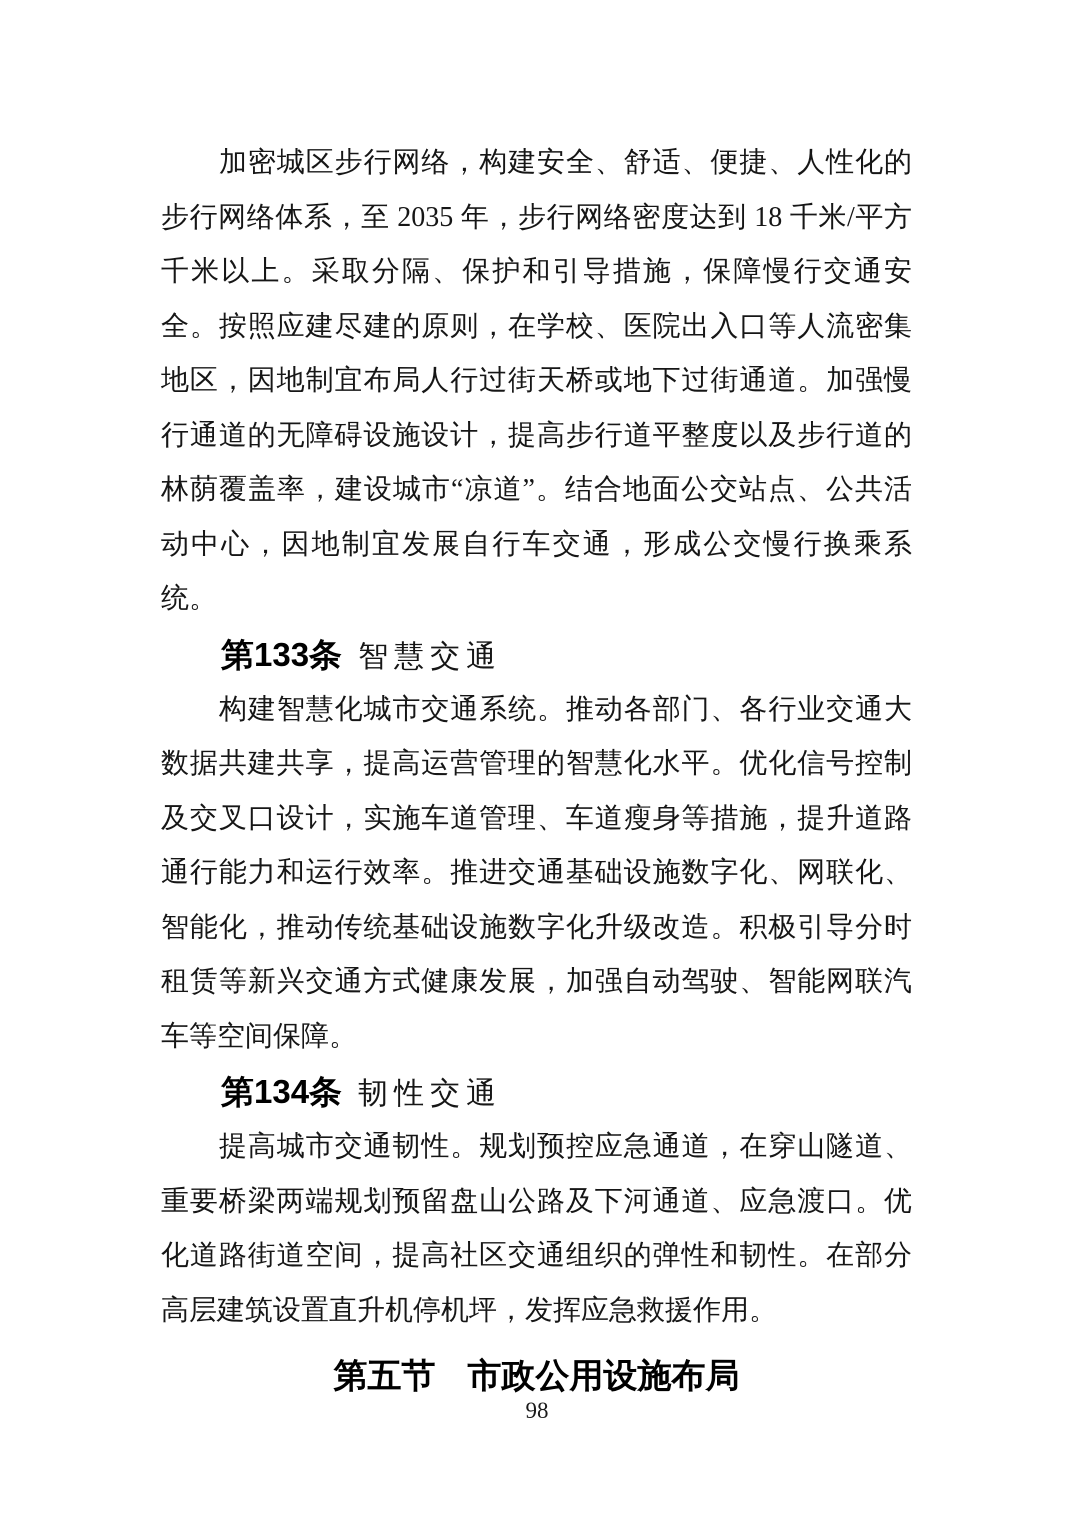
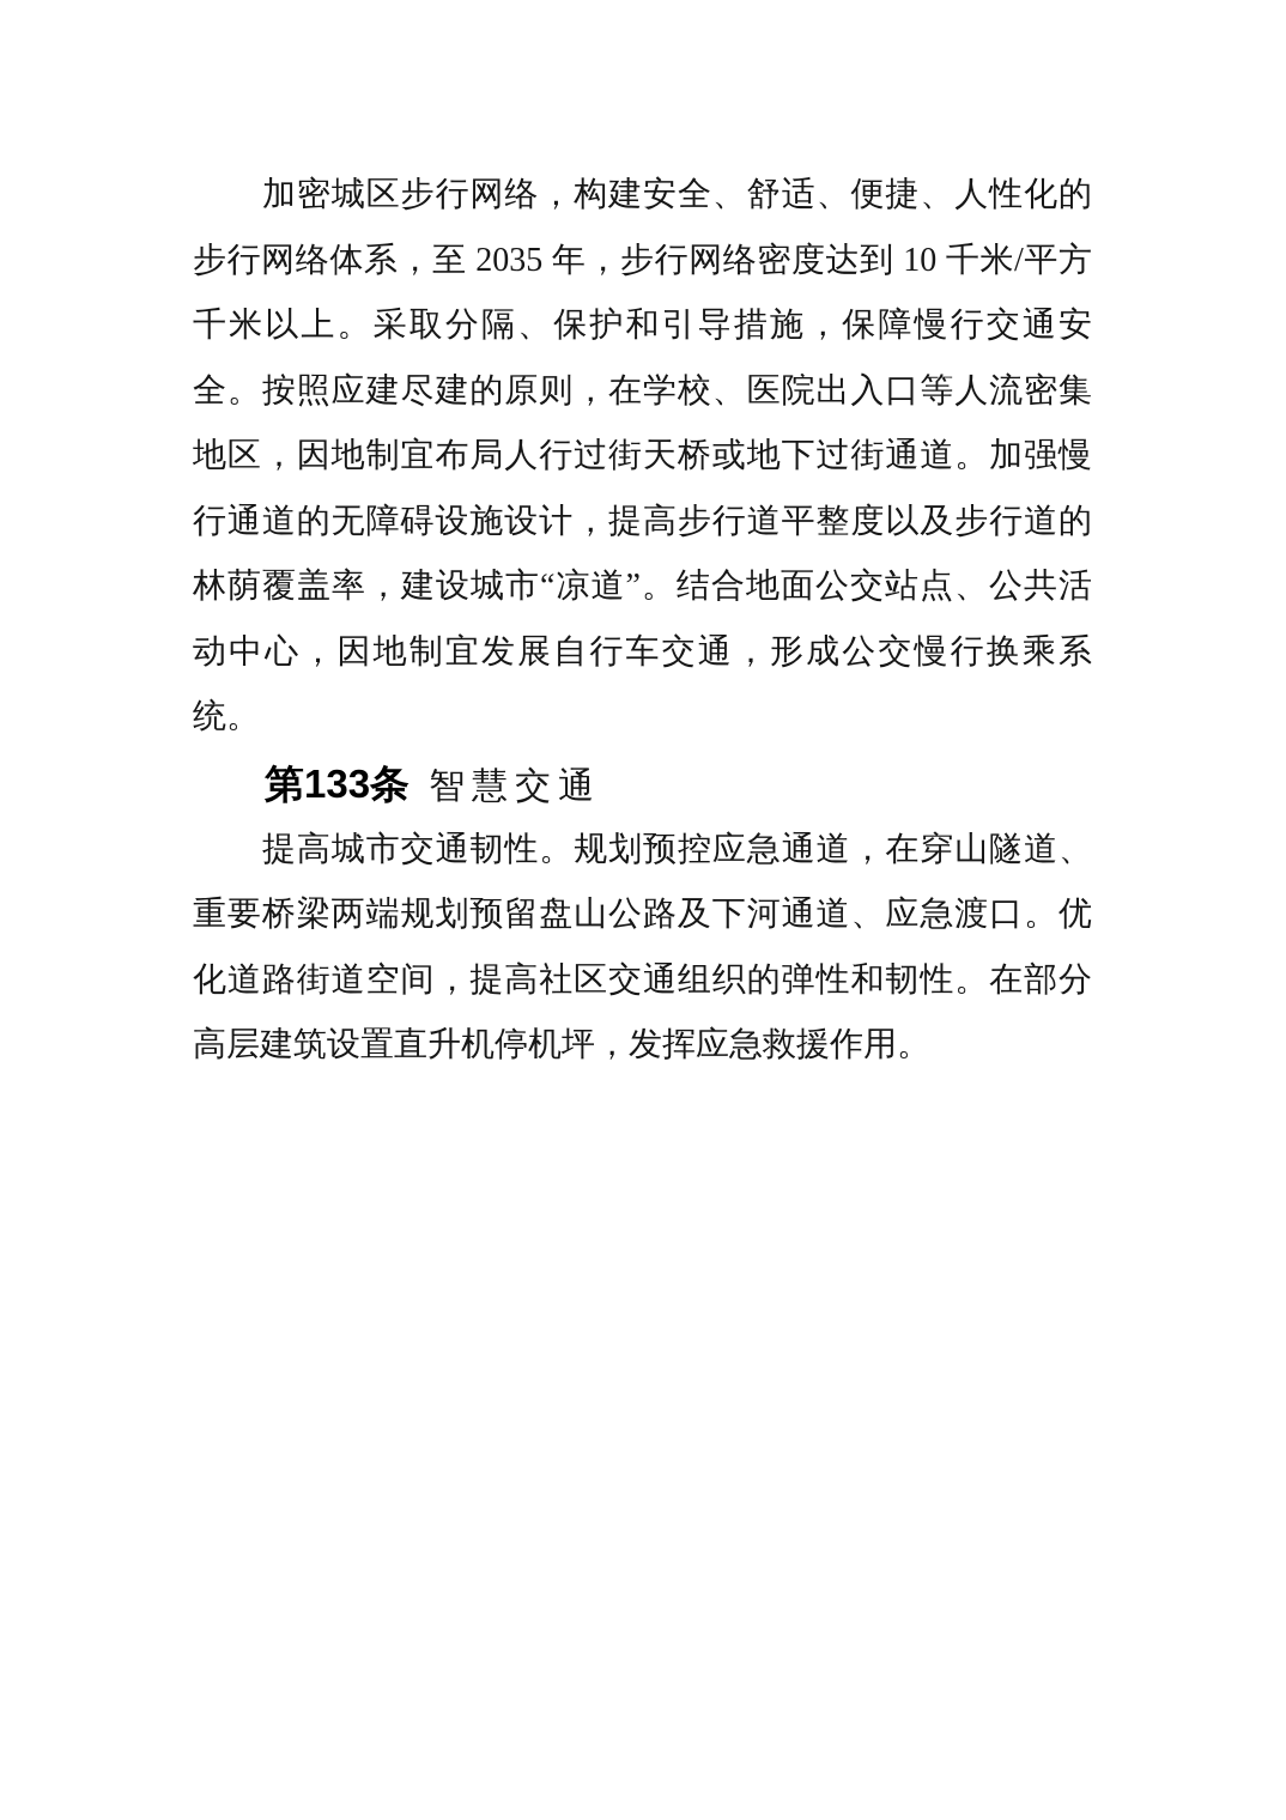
- 加密城区步行网络，构建安全、舒适、便捷、人性化的步行网络体系，至 2035 年，步行网络密度达到 18 千米/平方千米以上。采取分隔、保护和引导措施，保障慢行交通安全。按照应建尽建的原则，在学校、医院出入口等人流密集地区，因地制宜布局人行过街天桥或地下过街通道。加强慢行通道的无障碍设施设计，提高步行道平整度以及步行道的林荫覆盖率，建设城市“凉道”。结合地面公交站点、公共活动中心，因地制宜发展自行车交通，形成公交慢行换乘系统。
+ 加密城区步行网络，构建安全、舒适、便捷、人性化的步行网络体系，至 2035 年，步行网络密度达到 10 千米/平方千米以上。采取分隔、保护和引导措施，保障慢行交通安全。按照应建尽建的原则，在学校、医院出入口等人流密集地区，因地制宜布局人行过街天桥或地下过街通道。加强慢行通道的无障碍设施设计，提高步行道平整度以及步行道的林荫覆盖率，建设城市“凉道”。结合地面公交站点、公共活动中心，因地制宜发展自行车交通，形成公交慢行换乘系统。
  第133条 智慧交通
- 构建智慧化城市交通系统。推动各部门、各行业交通大数据共建共享，提高运营管理的智慧化水平。优化信号控制及交叉口设计，实施车道管理、车道瘦身等措施，提升道路通行能力和运行效率。推进交通基础设施数字化、网联化、智能化，推动传统基础设施数字化升级改造。积极引导分时租赁等新兴交通方式健康发展，加强自动驾驶、智能网联汽车等空间保障。
- 第134条 韧性交通
  提高城市交通韧性。规划预控应急通道，在穿山隧道、重要桥梁两端规划预留盘山公路及下河通道、应急渡口。优化道路街道空间，提高社区交通组织的弹性和韧性。在部分高层建筑设置直升机停机坪，发挥应急救援作用。
- 第五节 市政公用设施布局
- 98
